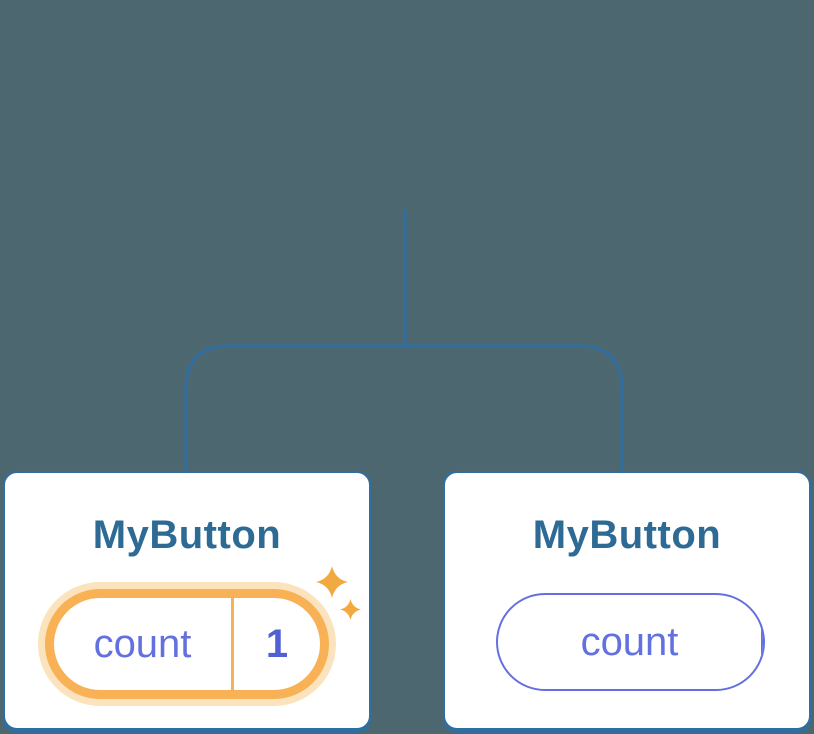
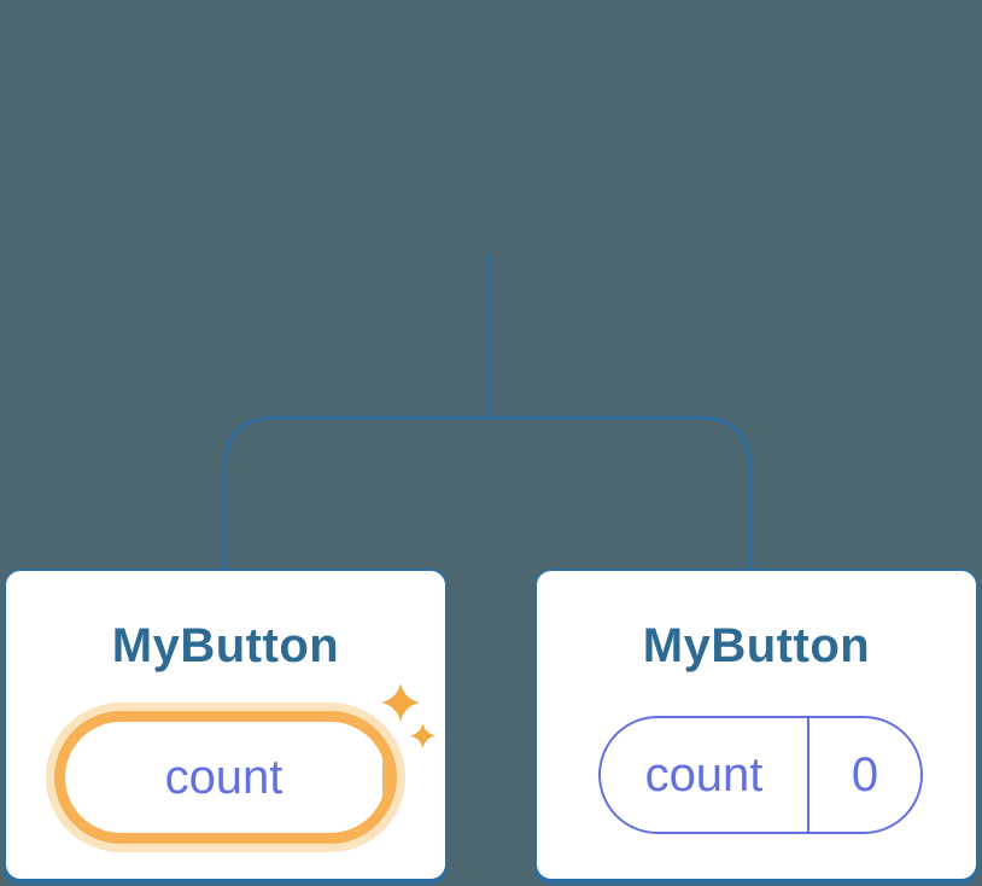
  MyButton
  count
- 1
  MyButton
  count
+ 0
